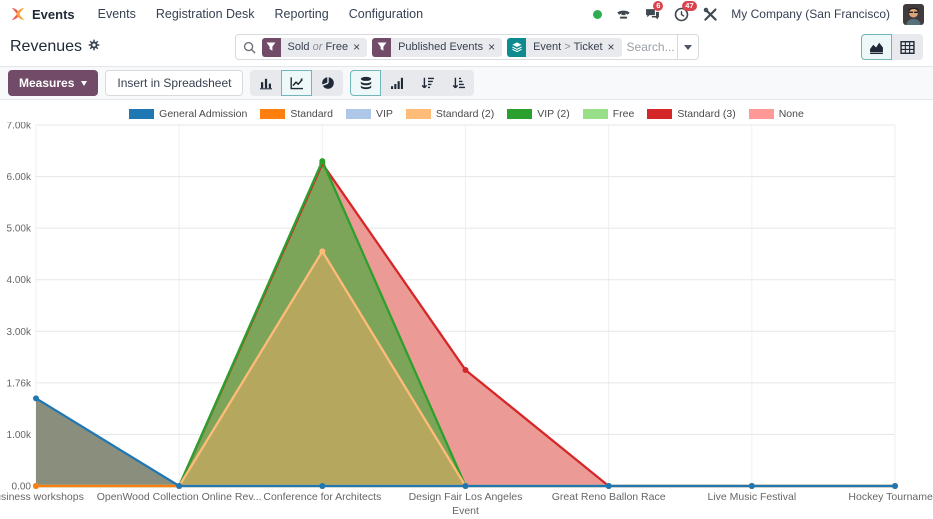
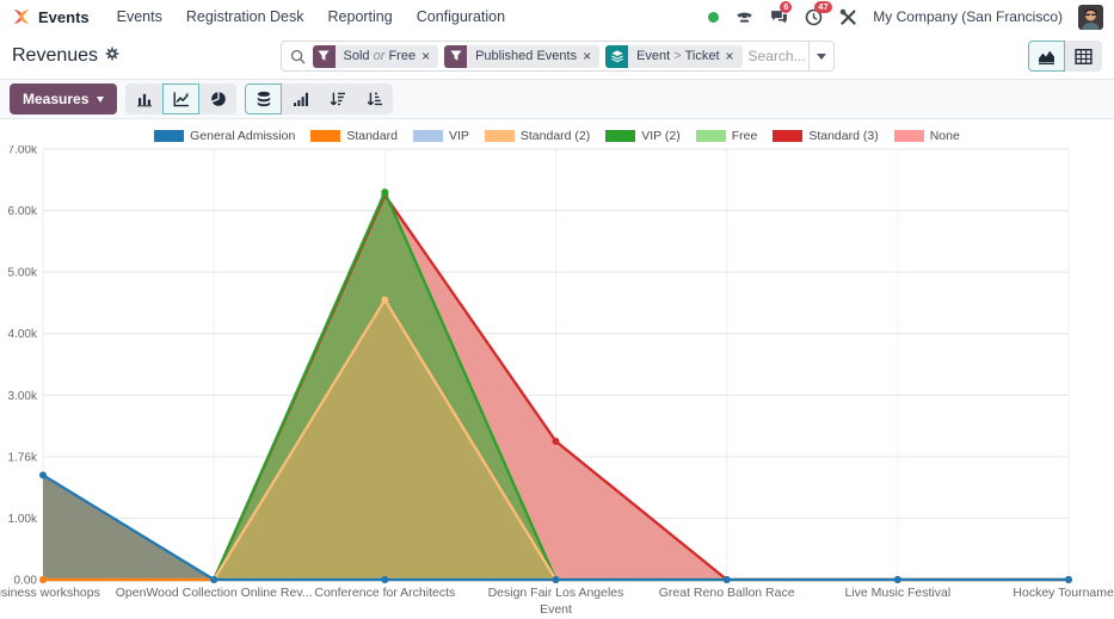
  Events
  Events
  Registration Desk
  Reporting
  Configuration
  6
  47
  My Company (San Francisco)
  Revenues
  Sold or Free
  ×
  Published Events
  ×
  Event > Ticket
  ×
  Search...
  Measures
- Insert in Spreadsheet
  General Admission
  Standard
  VIP
  Standard (2)
  VIP (2)
  Free
  Standard (3)
  None
  0.00
  1.00k
  1.76k
  3.00k
  4.00k
  5.00k
  6.00k
  7.00k
  siness workshops
  OpenWood Collection Online Rev...
  Conference for Architects
  Design Fair Los Angeles
  Great Reno Ballon Race
  Live Music Festival
  Hockey Tourname
  Event
